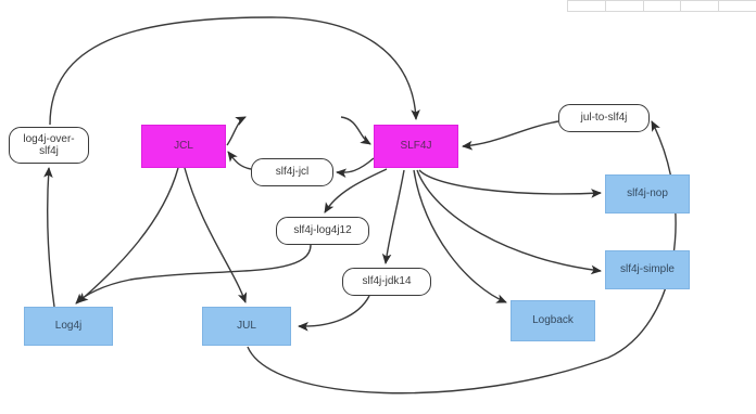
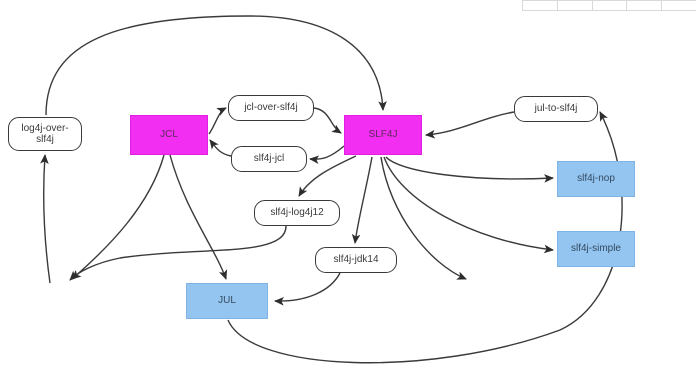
  log4j-over-
  slf4j
  JCL
+ jcl-over-slf4j
  slf4j-jcl
  SLF4J
  jul-to-slf4j
  slf4j-nop
  slf4j-simple
  slf4j-log4j12
  slf4j-jdk14
- Logback
- Log4j
  JUL
